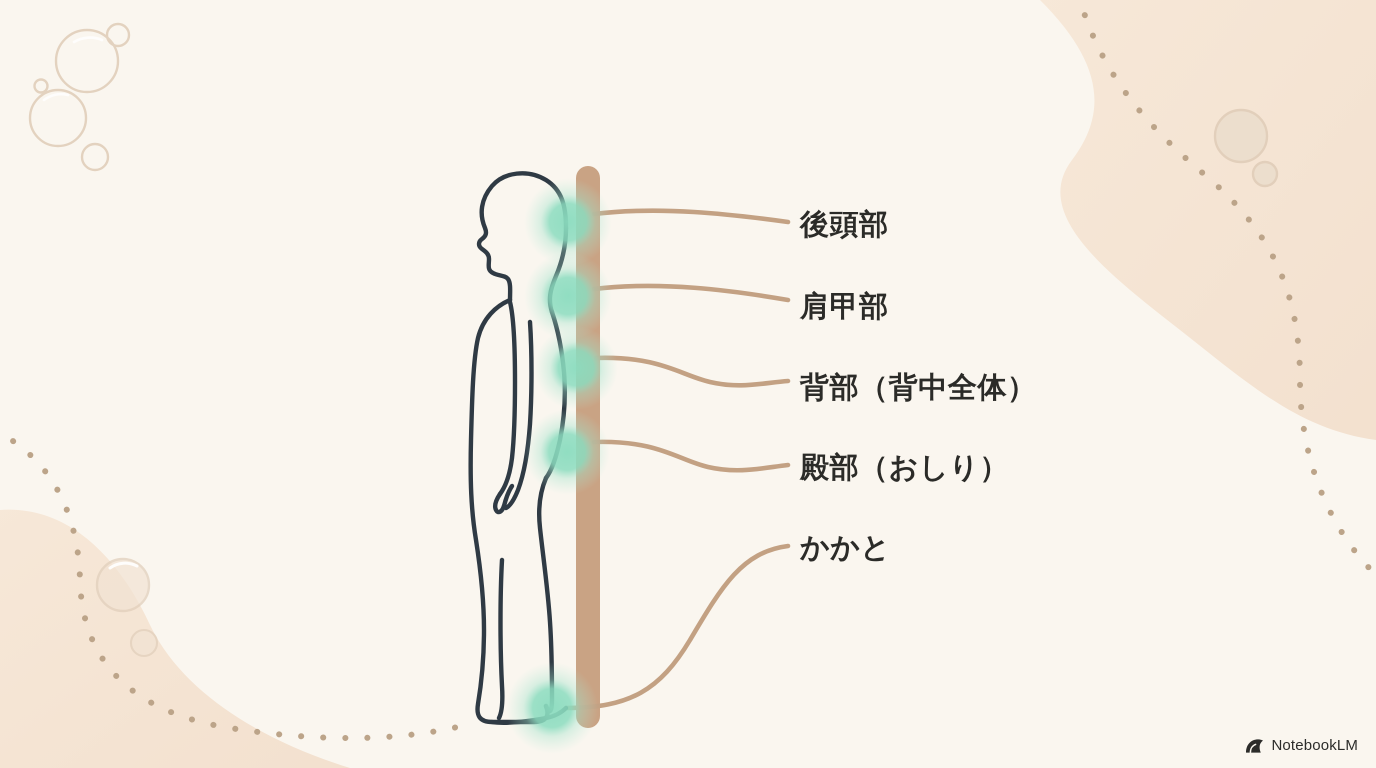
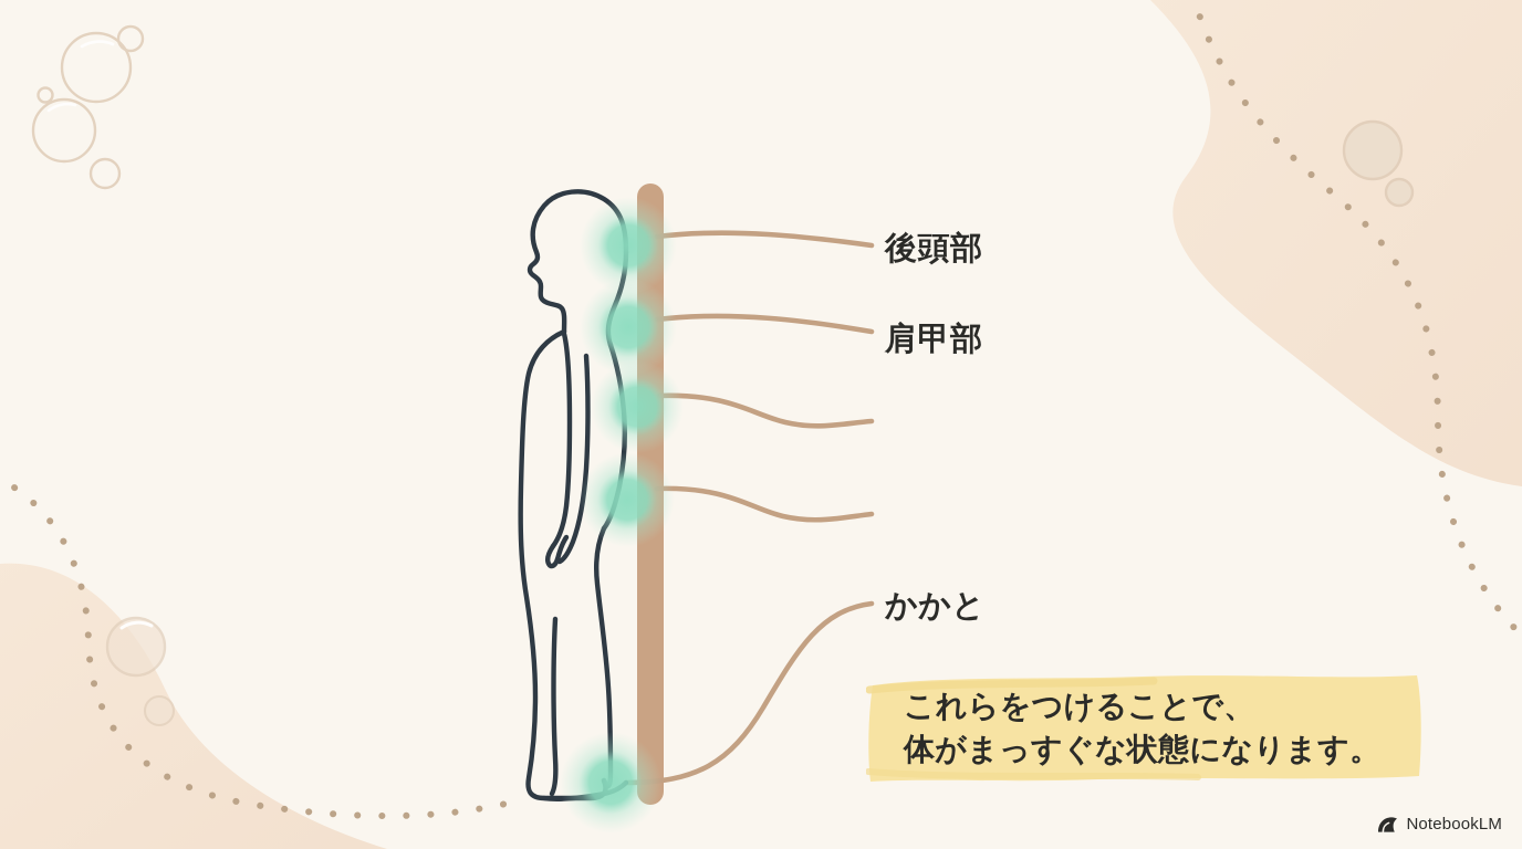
  後頭部
  肩甲部
- 背部（背中全体）
- 殿部（おしり）
  かかと
+ これらをつけることで、
+ 体がまっすぐな状態になります。
  NotebookLM
